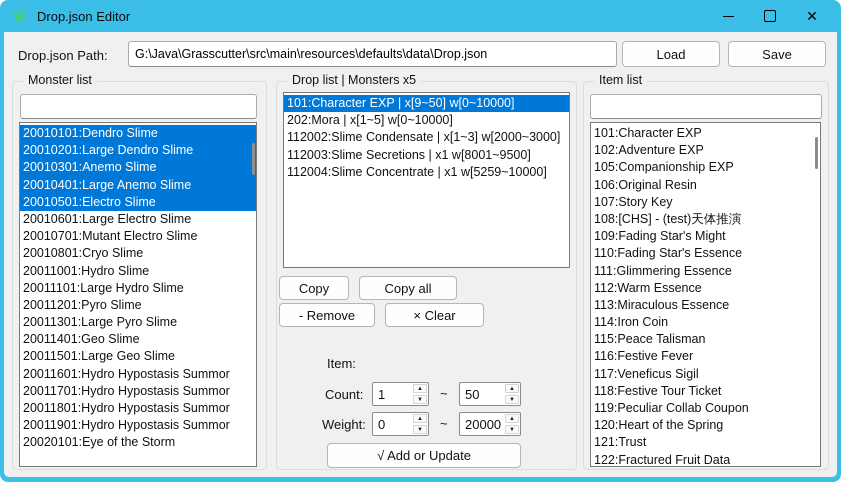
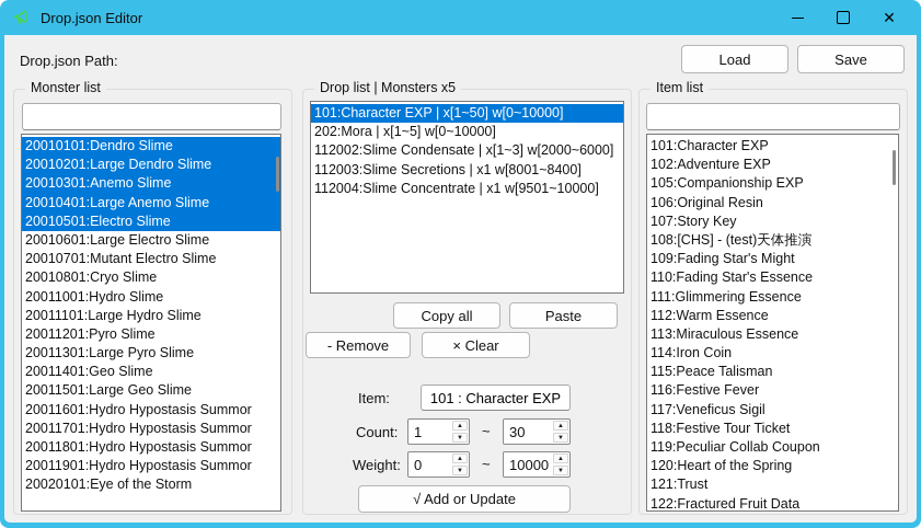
  Drop.json Editor
  ✕
  Drop.json Path:
- G:\Java\Grasscutter\src\main\resources\defaults\data\Drop.json
  Load
  Save
  Monster list
  20010101:Dendro Slime
  20010201:Large Dendro Slime
  20010301:Anemo Slime
  20010401:Large Anemo Slime
  20010501:Electro Slime
  20010601:Large Electro Slime
  20010701:Mutant Electro Slime
  20010801:Cryo Slime
  20011001:Hydro Slime
  20011101:Large Hydro Slime
  20011201:Pyro Slime
  20011301:Large Pyro Slime
  20011401:Geo Slime
  20011501:Large Geo Slime
  20011601:Hydro Hypostasis Summor
  20011701:Hydro Hypostasis Summor
  20011801:Hydro Hypostasis Summor
  20011901:Hydro Hypostasis Summor
  20020101:Eye of the Storm
  Drop list | Monsters x5
- 101:Character EXP | x[9~50] w[0~10000]
+ 101:Character EXP | x[1~50] w[0~10000]
  202:Mora | x[1~5] w[0~10000]
- 112002:Slime Condensate | x[1~3] w[2000~3000]
+ 112002:Slime Condensate | x[1~3] w[2000~6000]
- 112003:Slime Secretions | x1 w[8001~9500]
+ 112003:Slime Secretions | x1 w[8001~8400]
- 112004:Slime Concentrate | x1 w[5259~10000]
+ 112004:Slime Concentrate | x1 w[9501~10000]
- Copy
  Copy all
+ Paste
  - Remove
  × Clear
  Item:
+ 101 : Character EXP
  Count:
  1
  ~
- 50
+ 30
  Weight:
  0
  ~
- 20000
+ 10000
  √ Add or Update
  Item list
  101:Character EXP
  102:Adventure EXP
  105:Companionship EXP
  106:Original Resin
  107:Story Key
  108:[CHS] - (test)天体推演
  109:Fading Star's Might
  110:Fading Star's Essence
  111:Glimmering Essence
  112:Warm Essence
  113:Miraculous Essence
  114:Iron Coin
  115:Peace Talisman
  116:Festive Fever
  117:Veneficus Sigil
  118:Festive Tour Ticket
  119:Peculiar Collab Coupon
  120:Heart of the Spring
  121:Trust
  122:Fractured Fruit Data
